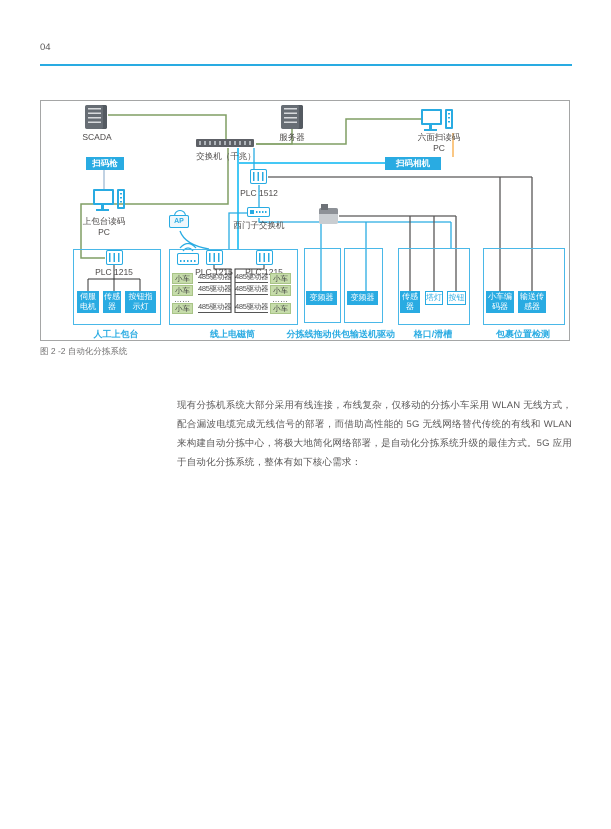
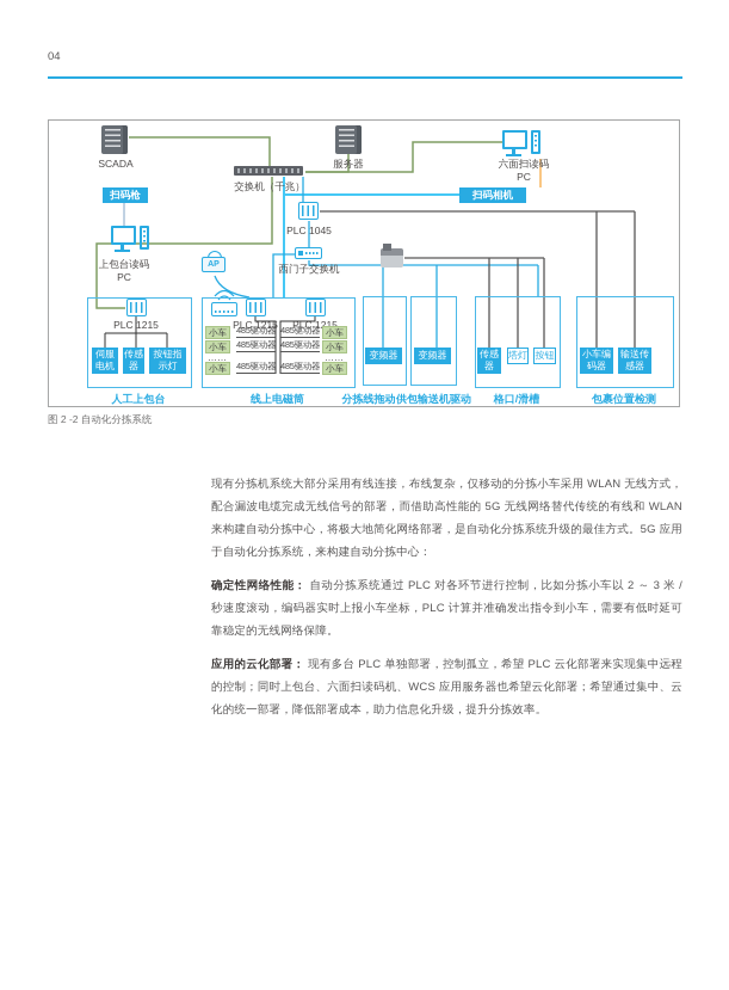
  04
  SCADA
  交换机（千兆）
  服务器
  六面扫读码
  PC
  扫码枪
  扫码相机
- PLC 1512
+ PLC 1045
  西门子交换机
  上包台读码
  PC
  PLC 1215
  伺服电机
  传感器
  按钮指示灯
  人工上包台
  PLC 1215
  PLC 1215
  小车
  485驱动器
  小车
  485驱动器
  ……
  小车
  485驱动器
  485驱动器
  小车
  485驱动器
  小车
  ……
  485驱动器
  小车
  线上电磁筒
  变频器
  变频器
  分拣线拖动
  供包输送机驱动
  传感器
  塔灯
  按钮
  格口/滑槽
  小车编码器
  输送传感器
  包裹位置检测
  图 2 -2 自动化分拣系统
- 现有分拣机系统大部分采用有线连接，布线复杂，仅移动的分拣小车采用 WLAN 无线方式，配合漏波电缆完成无线信号的部署，而借助高性能的 5G 无线网络替代传统的有线和 WLAN 来构建自动分拣中心，将极大地简化网络部署，是自动化分拣系统升级的最佳方式。5G 应用于自动化分拣系统，整体有如下核心需求：
+ 现有分拣机系统大部分采用有线连接，布线复杂，仅移动的分拣小车采用 WLAN 无线方式，配合漏波电缆完成无线信号的部署，而借助高性能的 5G 无线网络替代传统的有线和 WLAN 来构建自动分拣中心，将极大地简化网络部署，是自动化分拣系统升级的最佳方式。5G 应用于自动化分拣系统，来构建自动分拣中心：
+ 确定性网络性能： 自动分拣系统通过 PLC 对各环节进行控制，比如分拣小车以 2 ～ 3 米 / 秒速度滚动，编码器实时上报小车坐标，PLC 计算并准确发出指令到小车，需要有低时延可靠稳定的无线网络保障。
+ 应用的云化部署： 现有多台 PLC 单独部署，控制孤立，希望 PLC 云化部署来实现集中远程的控制；同时上包台、六面扫读码机、WCS 应用服务器也希望云化部署；希望通过集中、云化的统一部署，降低部署成本，助力信息化升级，提升分拣效率。
